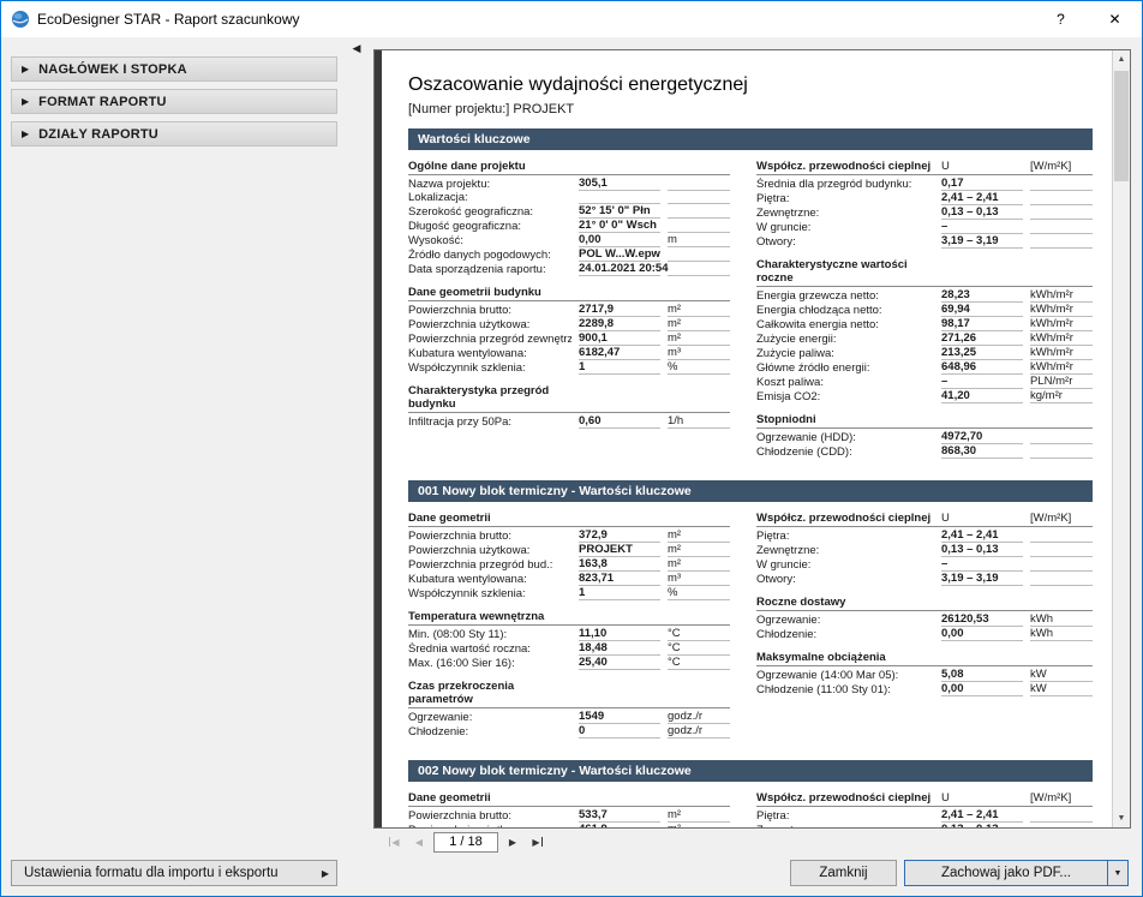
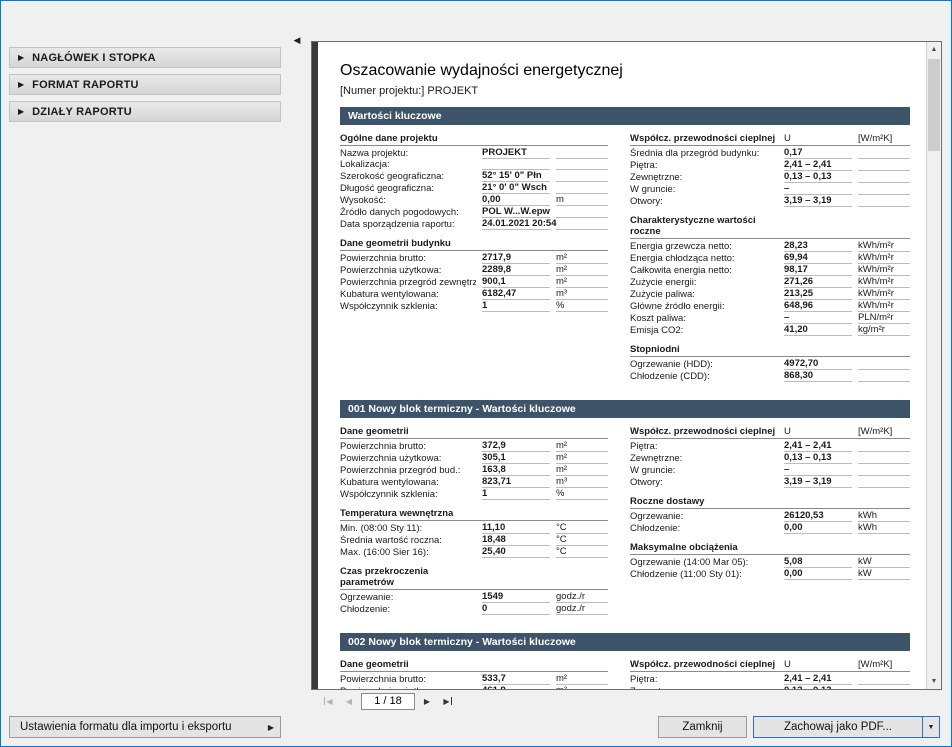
- EcoDesigner STAR - Raport szacunkowy
- ?
- ✕
  ▶
  NAGŁÓWEK I STOPKA
  ▶
  FORMAT RAPORTU
  ▶
  DZIAŁY RAPORTU
  ◀
  Oszacowanie wydajności energetycznej
  [Numer projektu:] PROJEKT
  Wartości kluczowe
  Ogólne dane projektu
  Nazwa projektu:
- 305,1
+ PROJEKT
  Lokalizacja:
  Szerokość geograficzna:
  52° 15' 0" Płn
  Długość geograficzna:
  21° 0' 0" Wsch
  Wysokość:
  0,00
  m
  Źródło danych pogodowych:
  POL W...W.epw
  Data sporządzenia raportu:
  24.01.2021 20:54
  Dane geometrii budynku
  Powierzchnia brutto:
  2717,9
  m²
  Powierzchnia użytkowa:
  2289,8
  m²
  Powierzchnia przegród zewnętrz
  900,1
  m²
  Kubatura wentylowana:
  6182,47
  m³
  Współczynnik szklenia:
  1
  %
- Charakterystyka przegród budynku
- Infiltracja przy 50Pa:
- 0,60
- 1/h
  Współcz. przewodności cieplnej
  U
  [W/m²K]
  Średnia dla przegród budynku:
  0,17
  Piętra:
  2,41 – 2,41
  Zewnętrzne:
  0,13 – 0,13
  W gruncie:
  –
  Otwory:
  3,19 – 3,19
  Charakterystyczne wartości roczne
  Energia grzewcza netto:
  28,23
  kWh/m²r
  Energia chłodząca netto:
  69,94
  kWh/m²r
  Całkowita energia netto:
  98,17
  kWh/m²r
  Zużycie energii:
  271,26
  kWh/m²r
  Zużycie paliwa:
  213,25
  kWh/m²r
  Główne źródło energii:
  648,96
  kWh/m²r
  Koszt paliwa:
  –
  PLN/m²r
  Emisja CO2:
  41,20
  kg/m²r
  Stopniodni
  Ogrzewanie (HDD):
  4972,70
  Chłodzenie (CDD):
  868,30
  001 Nowy blok termiczny - Wartości kluczowe
  Dane geometrii
  Powierzchnia brutto:
  372,9
  m²
  Powierzchnia użytkowa:
- PROJEKT
+ 305,1
  m²
  Powierzchnia przegród bud.:
  163,8
  m²
  Kubatura wentylowana:
  823,71
  m³
  Współczynnik szklenia:
  1
  %
  Temperatura wewnętrzna
  Min. (08:00 Sty 11):
  11,10
  °C
  Średnia wartość roczna:
  18,48
  °C
  Max. (16:00 Sier 16):
  25,40
  °C
  Czas przekroczenia parametrów
  Ogrzewanie:
  1549
  godz./r
  Chłodzenie:
  0
  godz./r
  Współcz. przewodności cieplnej
  U
  [W/m²K]
  Piętra:
  2,41 – 2,41
  Zewnętrzne:
  0,13 – 0,13
  W gruncie:
  –
  Otwory:
  3,19 – 3,19
  Roczne dostawy
  Ogrzewanie:
  26120,53
  kWh
  Chłodzenie:
  0,00
  kWh
  Maksymalne obciążenia
  Ogrzewanie (14:00 Mar 05):
  5,08
  kW
  Chłodzenie (11:00 Sty 01):
  0,00
  kW
  002 Nowy blok termiczny - Wartości kluczowe
  Dane geometrii
  Powierzchnia brutto:
  533,7
  m²
  Współcz. przewodności cieplnej
  U
  [W/m²K]
  Piętra:
  2,41 – 2,41
  ◀
  ◀
  1 / 18
  ▶
  ▶
  Ustawienia formatu dla importu i eksportu
  ▶
  Zamknij
  Zachowaj jako PDF...
